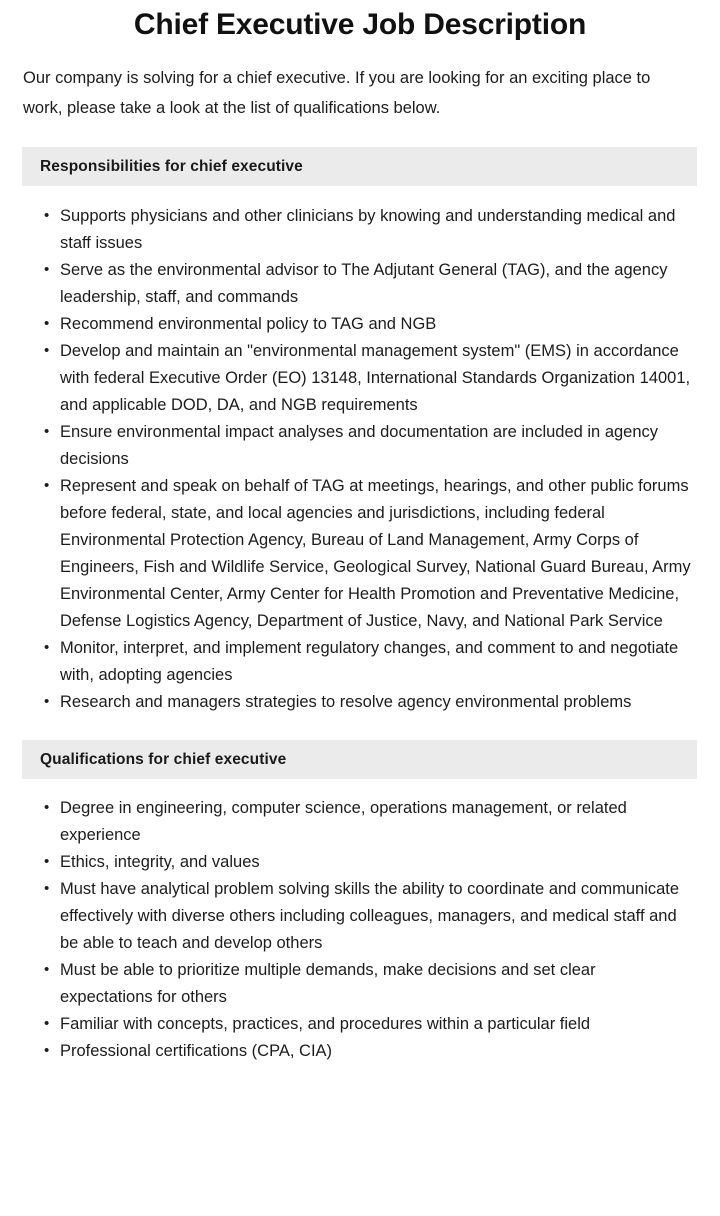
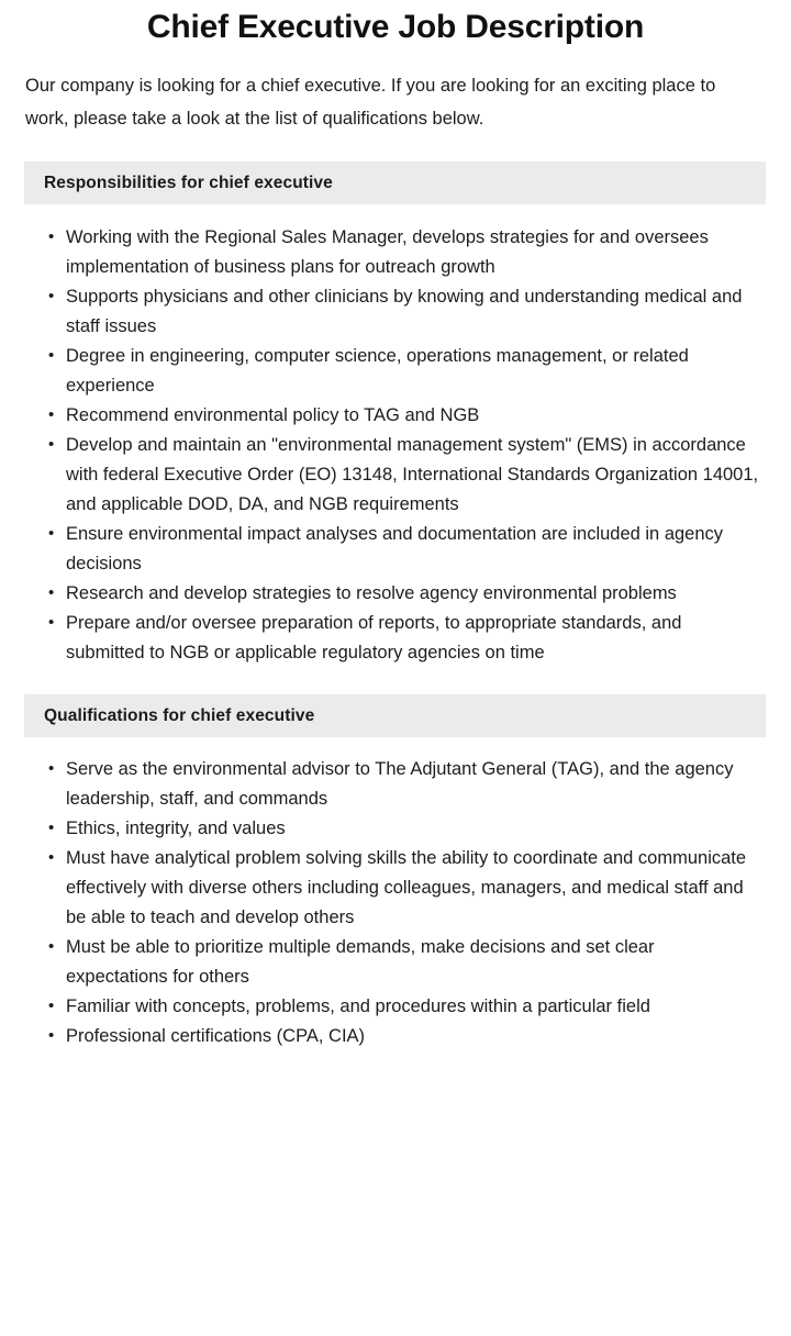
  Chief Executive Job Description
- Our company is solving for a chief executive. If you are looking for an exciting place to work, please take a look at the list of qualifications below.
+ Our company is looking for a chief executive. If you are looking for an exciting place to work, please take a look at the list of qualifications below.
  Responsibilities for chief executive
+ Working with the Regional Sales Manager, develops strategies for and oversees implementation of business plans for outreach growth
  Supports physicians and other clinicians by knowing and understanding medical and staff issues
- Serve as the environmental advisor to The Adjutant General (TAG), and the agency leadership, staff, and commands
+ Degree in engineering, computer science, operations management, or related experience
  Recommend environmental policy to TAG and NGB
  Develop and maintain an "environmental management system" (EMS) in accordance with federal Executive Order (EO) 13148, International Standards Organization 14001, and applicable DOD, DA, and NGB requirements
  Ensure environmental impact analyses and documentation are included in agency decisions
- Represent and speak on behalf of TAG at meetings, hearings, and other public forums before federal, state, and local agencies and jurisdictions, including federal Environmental Protection Agency, Bureau of Land Management, Army Corps of Engineers, Fish and Wildlife Service, Geological Survey, National Guard Bureau, Army Environmental Center, Army Center for Health Promotion and Preventative Medicine, Defense Logistics Agency, Department of Justice, Navy, and National Park Service
- Monitor, interpret, and implement regulatory changes, and comment to and negotiate with, adopting agencies
- Research and managers strategies to resolve agency environmental problems
+ Research and develop strategies to resolve agency environmental problems
+ Prepare and/or oversee preparation of reports, to appropriate standards, and submitted to NGB or applicable regulatory agencies on time
  Qualifications for chief executive
- Degree in engineering, computer science, operations management, or related experience
+ Serve as the environmental advisor to The Adjutant General (TAG), and the agency leadership, staff, and commands
  Ethics, integrity, and values
  Must have analytical problem solving skills the ability to coordinate and communicate effectively with diverse others including colleagues, managers, and medical staff and be able to teach and develop others
  Must be able to prioritize multiple demands, make decisions and set clear expectations for others
- Familiar with concepts, practices, and procedures within a particular field
+ Familiar with concepts, problems, and procedures within a particular field
  Professional certifications (CPA, CIA)
